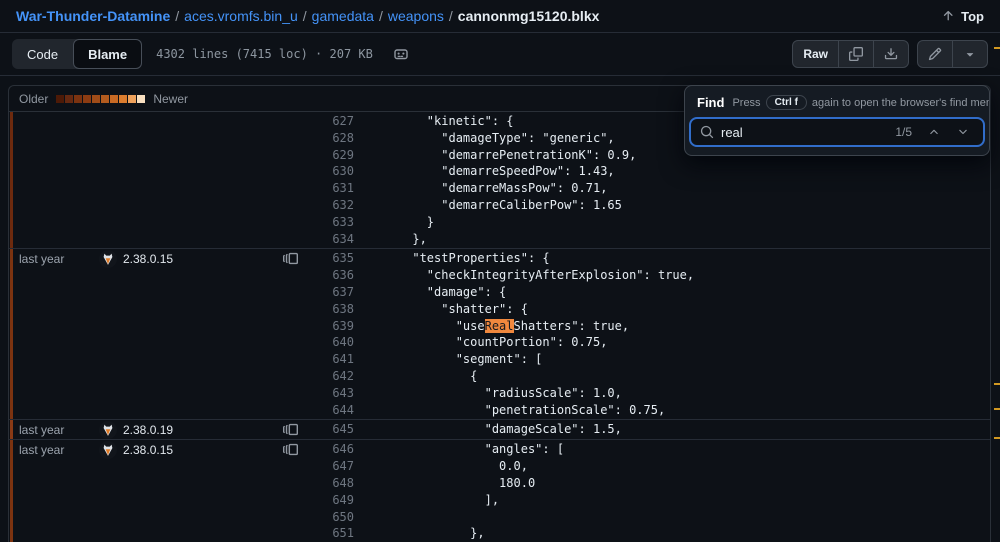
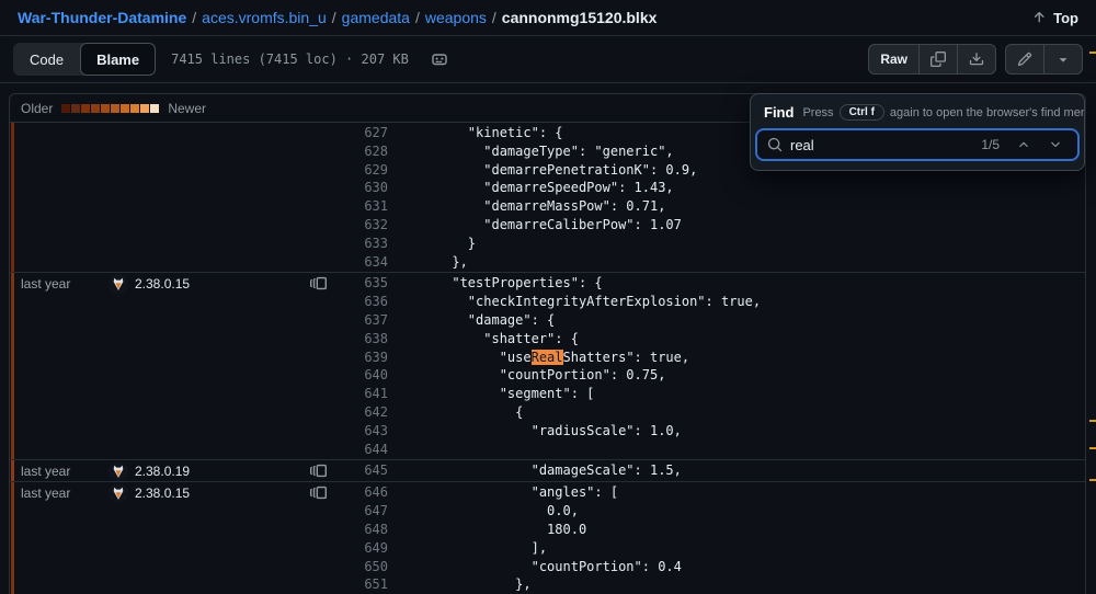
  War-Thunder-Datamine / aces.vromfs.bin_u / gamedata / weapons / cannonmg15120.blkx
  Top
  Code
  Blame
- 4302 lines (7415 loc) · 207 KB
+ 7415 lines (7415 loc) · 207 KB
  Raw
  Older
  Newer
  627
  "kinetic": {
  628
  "damageType": "generic",
  629
  "demarrePenetrationK": 0.9,
  630
  "demarreSpeedPow": 1.43,
  631
  "demarreMassPow": 0.71,
  632
- "demarreCaliberPow": 1.65
+ "demarreCaliberPow": 1.07
  633
  }
  634
  },
  last year
  2.38.0.15
  635
  "testProperties": {
  636
  "checkIntegrityAfterExplosion": true,
  637
  "damage": {
  638
  "shatter": {
  639
  "useRealShatters": true,
  640
  "countPortion": 0.75,
  641
  "segment": [
  642
  {
  643
  "radiusScale": 1.0,
  644
- "penetrationScale": 0.75,
  last year
  2.38.0.19
  645
  "damageScale": 1.5,
  last year
  2.38.0.15
  646
  "angles": [
  647
  0.0,
  648
  180.0
  649
  ],
  650
+ "countPortion": 0.4
  651
  },
  Find
  Press
  Ctrl f
  again to open the browser's find men
  real
  1/5
